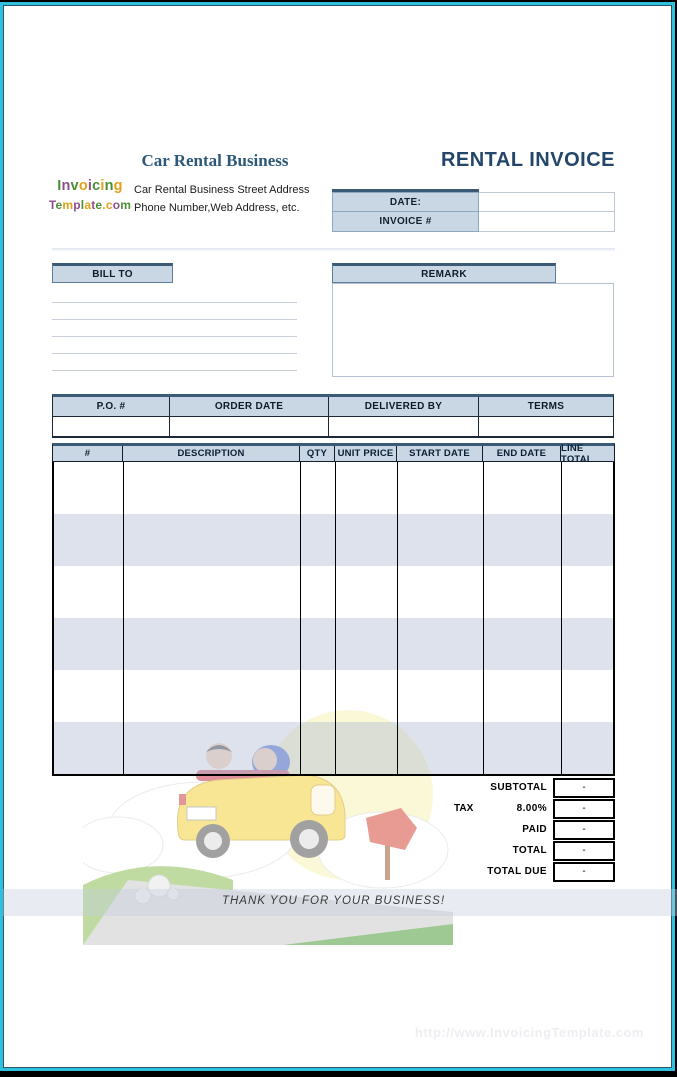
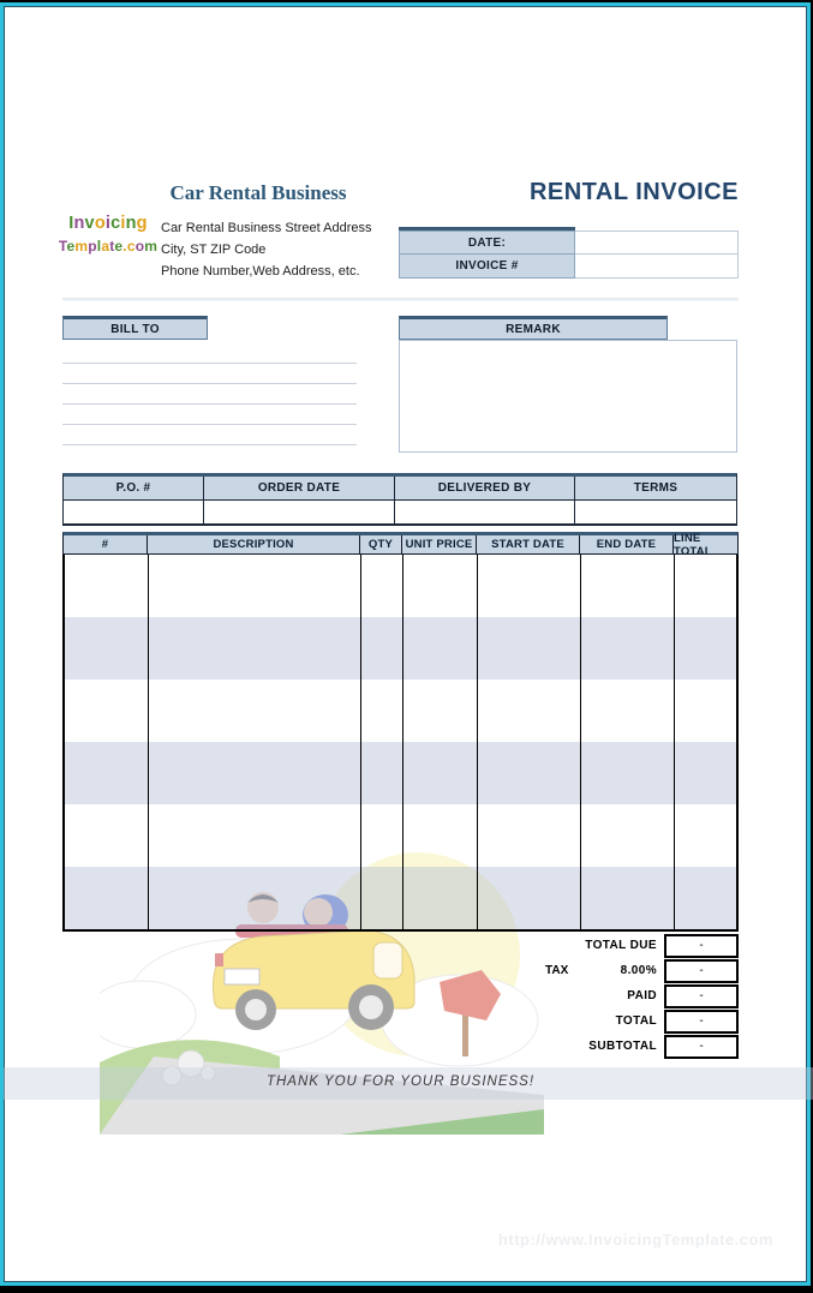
  Car Rental Business
  Invoicing
  Template.com
  Car Rental Business Street Address
+ City, ST ZIP Code
  Phone Number,Web Address, etc.
  RENTAL INVOICE
  DATE:
  INVOICE #
  BILL TO
  REMARK
  P.O. #
  ORDER DATE
  DELIVERED BY
  TERMS
  #
  DESCRIPTION
  QTY
  UNIT PRICE
  START DATE
  END DATE
  LINE TOTAL
- SUBTOTAL
+ TOTAL DUE
  -
  TAX
  8.00%
  -
  PAID
  -
  TOTAL
  -
- TOTAL DUE
+ SUBTOTAL
  -
  THANK YOU FOR YOUR BUSINESS!
